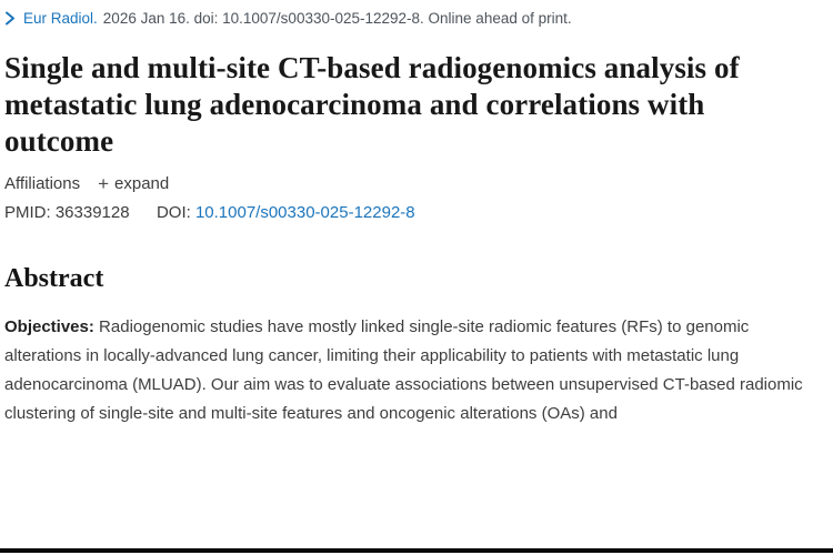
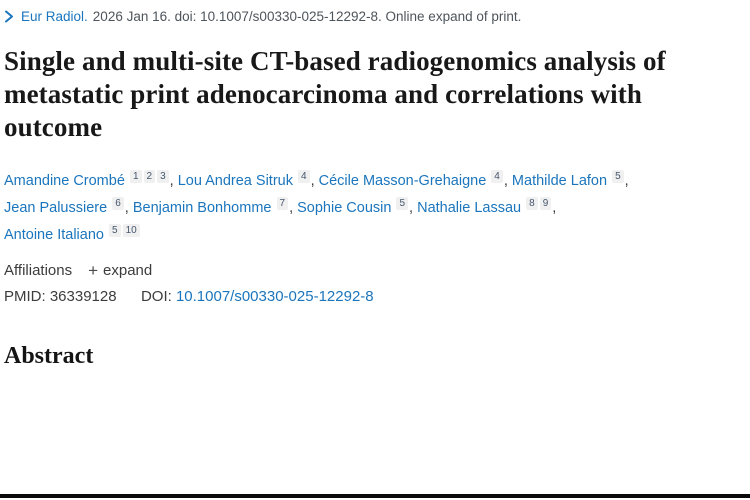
  Eur Radiol.
- 2026 Jan 16. doi: 10.1007/s00330-025-12292-8. Online ahead of print.
+ 2026 Jan 16. doi: 10.1007/s00330-025-12292-8. Online expand of print.
- Single and multi-site CT-based radiogenomics analysis of metastatic lung adenocarcinoma and correlations with outcome
+ Single and multi-site CT-based radiogenomics analysis of metastatic print adenocarcinoma and correlations with outcome
+ Amandine Crombé 1 2 3 , Lou Andrea Sitruk 4 , Cécile Masson-Grehaigne 4 , Mathilde Lafon 5 ,
+ Jean Palussiere 6 , Benjamin Bonhomme 7 , Sophie Cousin 5 , Nathalie Lassau 8 9 ,
+ Antoine Italiano 5 10
  Affiliations
  +
  expand
  PMID: 36339128 DOI: 10.1007/s00330-025-12292-8
  Abstract
- Objectives: Radiogenomic studies have mostly linked single-site radiomic features (RFs) to genomic alterations in locally-advanced lung cancer, limiting their applicability to patients with metastatic lung adenocarcinoma (MLUAD). Our aim was to evaluate associations between unsupervised CT-based radiomic clustering of single-site and multi-site features and oncogenic alterations (OAs) and
